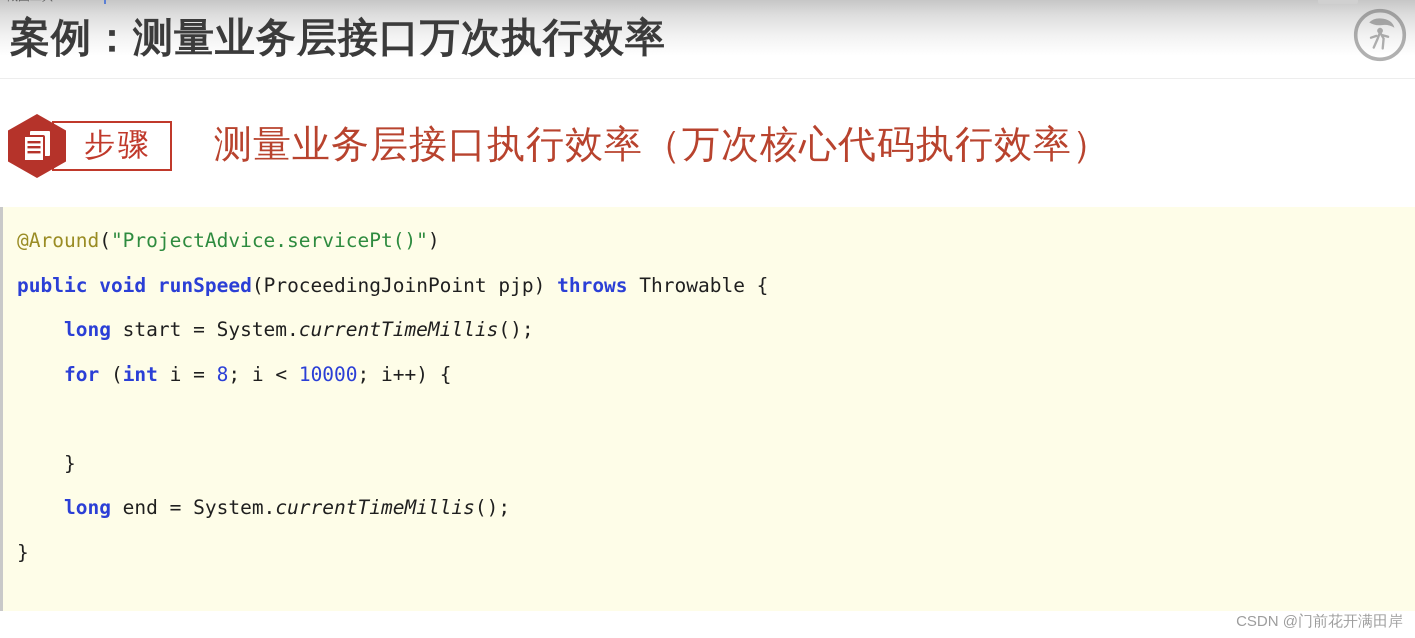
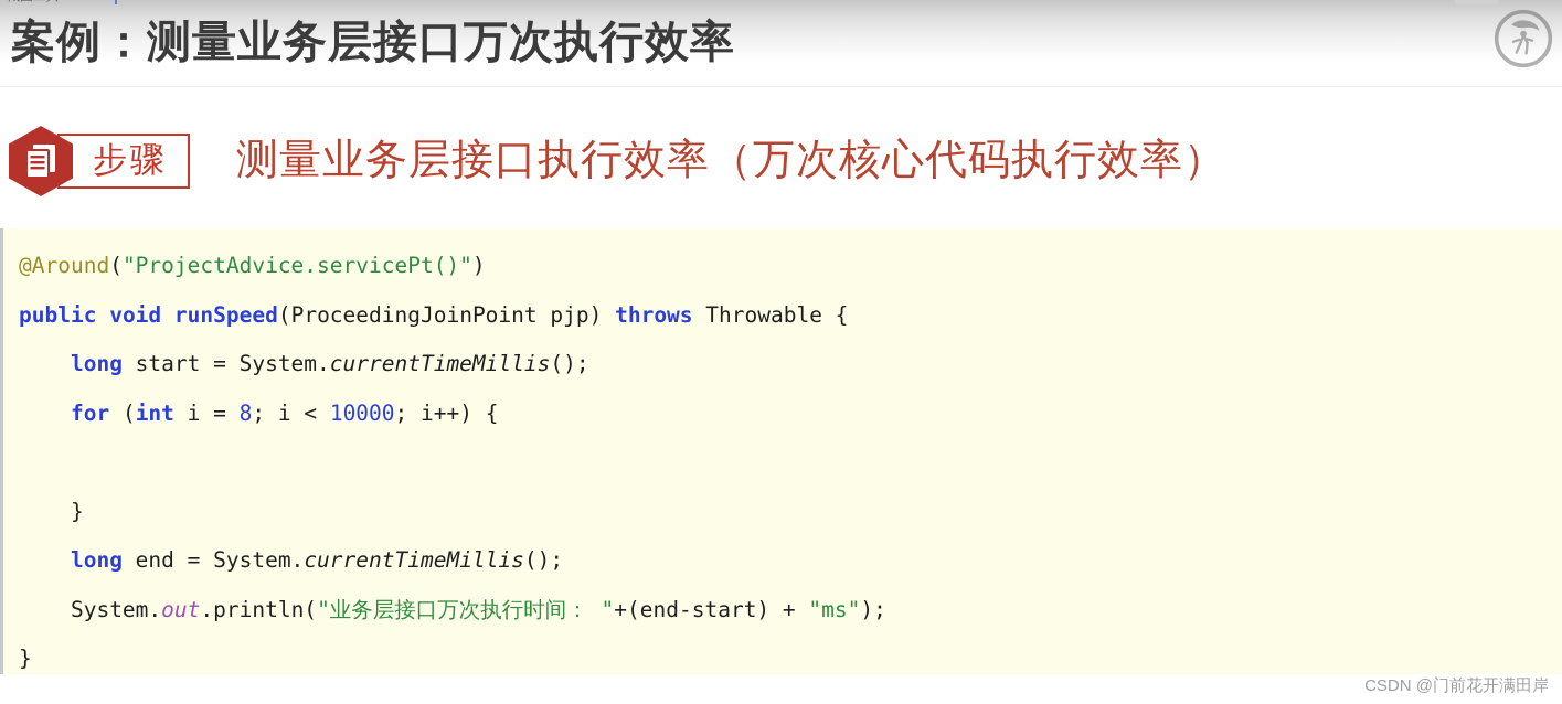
  案例：测量业务层接口万次执行效率
  步骤
  测量业务层接口执行效率（万次核心代码执行效率）
  @Around("ProjectAdvice.servicePt()")
  public void runSpeed(ProceedingJoinPoint pjp) throws Throwable {
  long start = System.currentTimeMillis();
  for (int i = 8; i < 10000; i++) {
  }
  long end = System.currentTimeMillis();
+ System.out.println("业务层接口万次执行时间： "+(end-start) + "ms");
  }
  CSDN @门前花开满田岸
